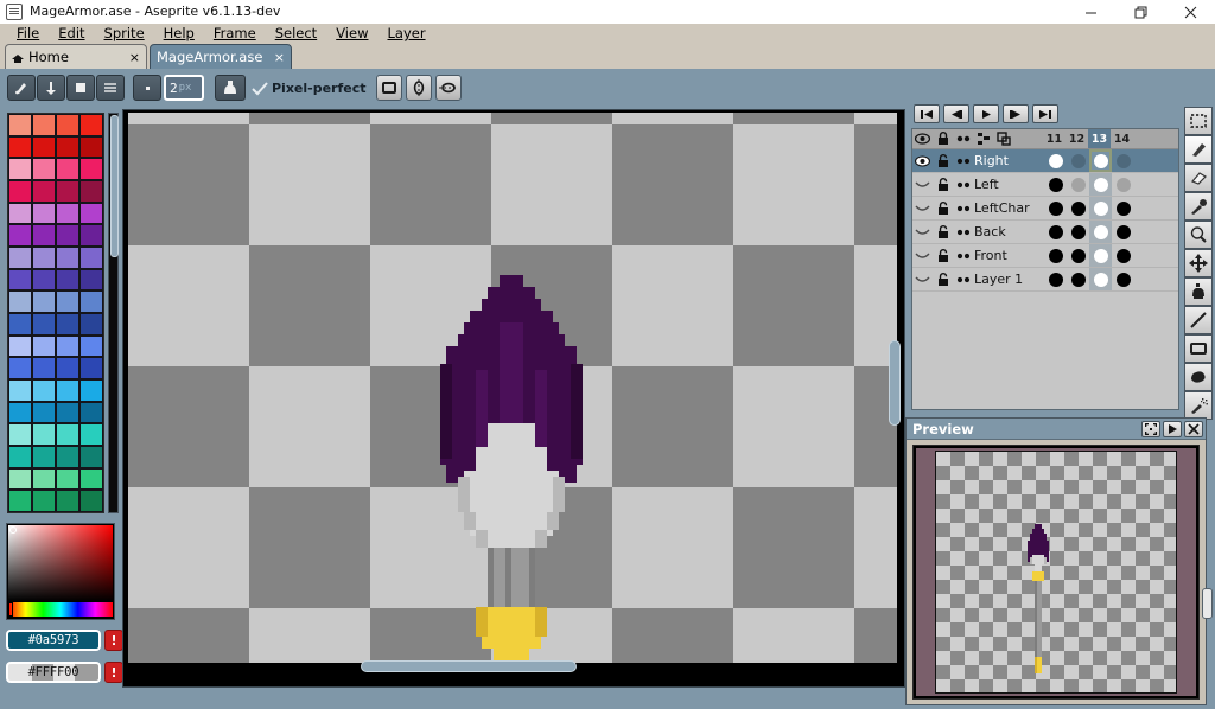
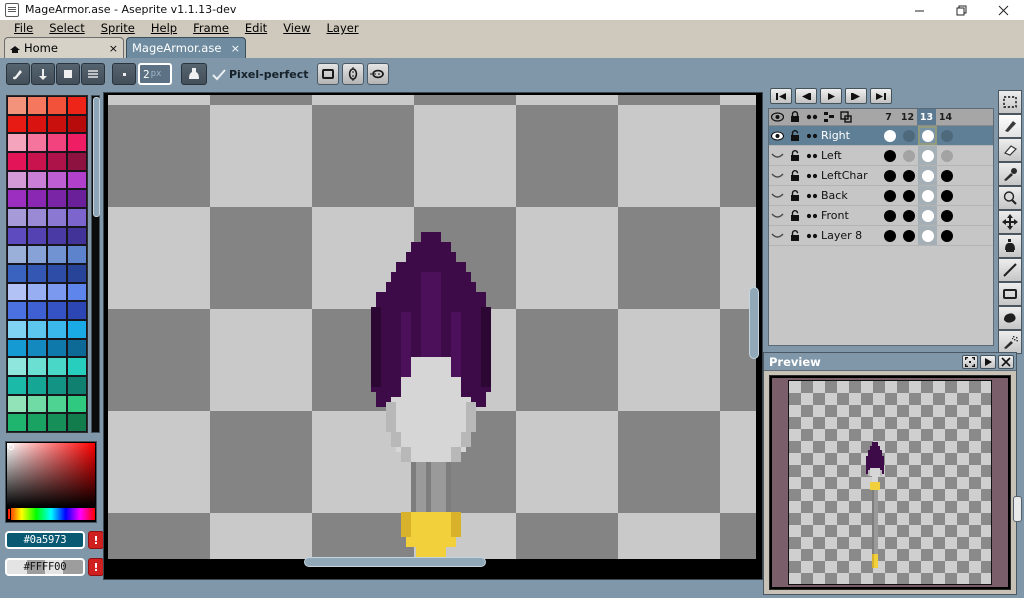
- MageArmor.ase - Aseprite v6.1.13-dev
+ MageArmor.ase - Aseprite v1.1.13-dev
  File
- Edit
+ Select
  Sprite
  Help
  Frame
- Select
+ Edit
  View
  Layer
  Home
  ×
  MageArmor.ase
  ×
  2
  px
  Pixel-perfect
  #0a5973
  !
  #FFFF00
  !
- 11
+ 7
  12
  13
  14
  Right
  Left
  LeftChar
  Back
  Front
- Layer 1
+ Layer 8
  Preview
